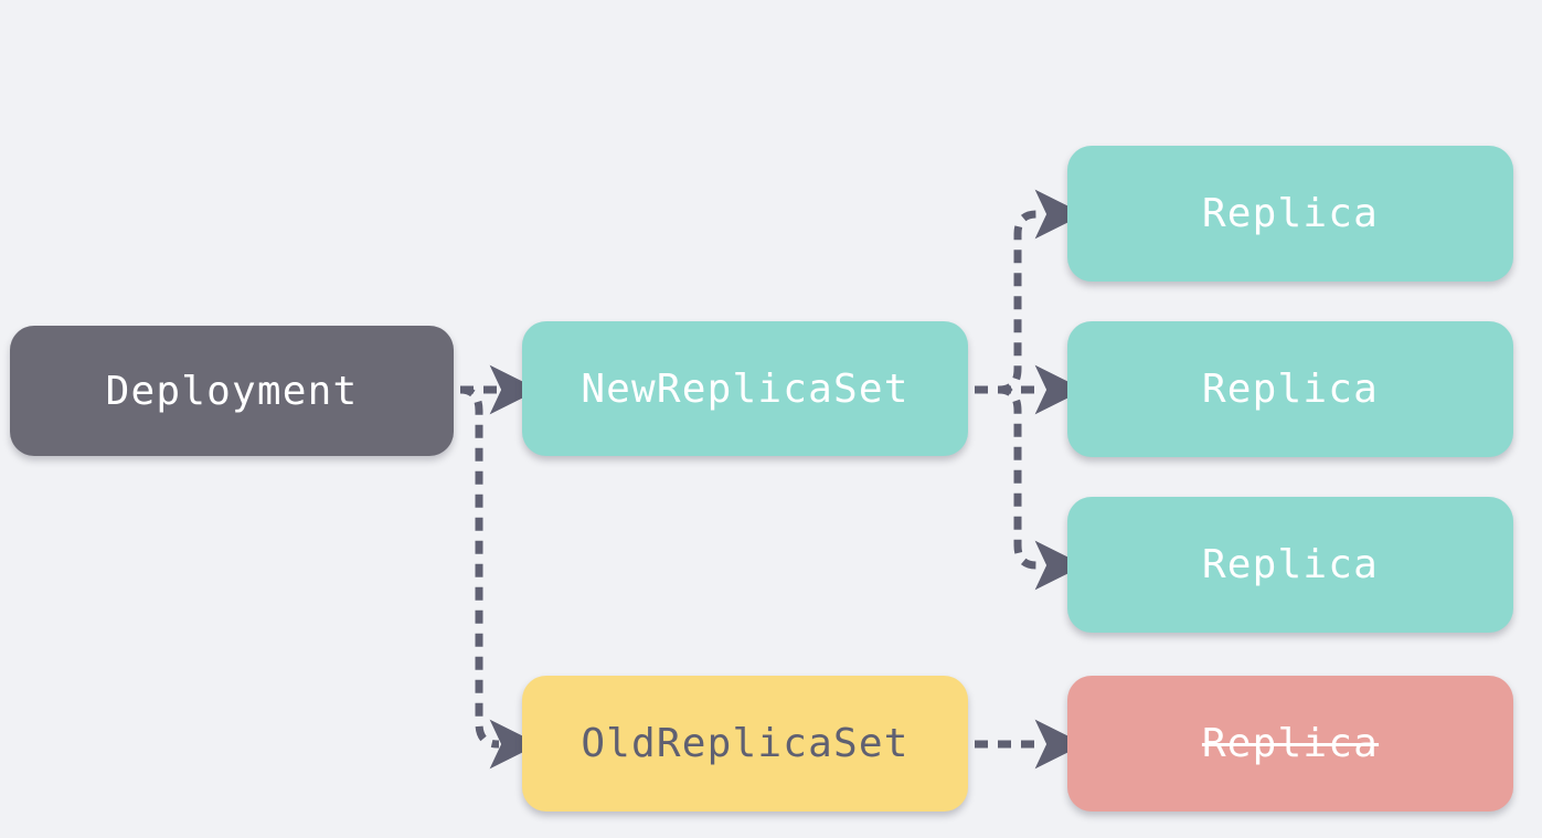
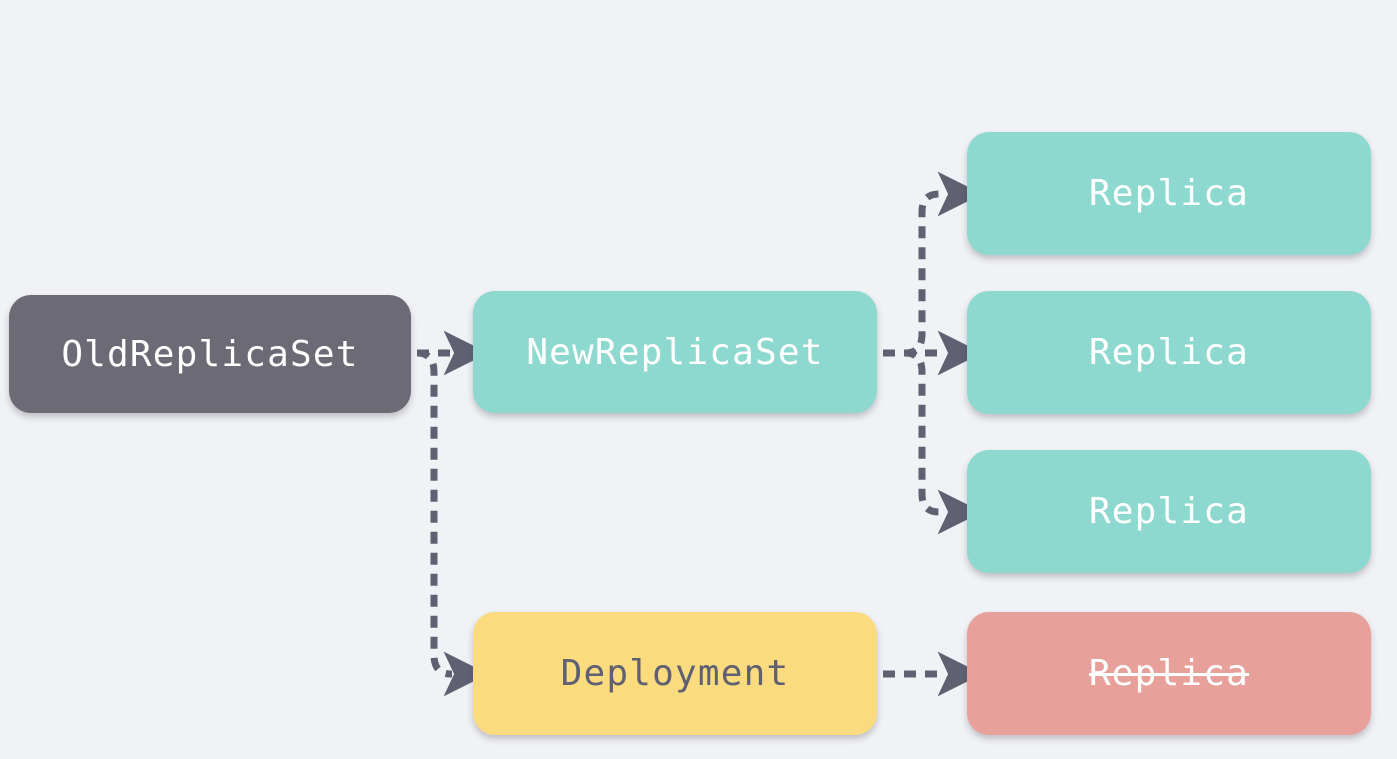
- Deployment
+ OldReplicaSet
  NewReplicaSet
- OldReplicaSet
+ Deployment
  Replica
  Replica
  Replica
  Replica
